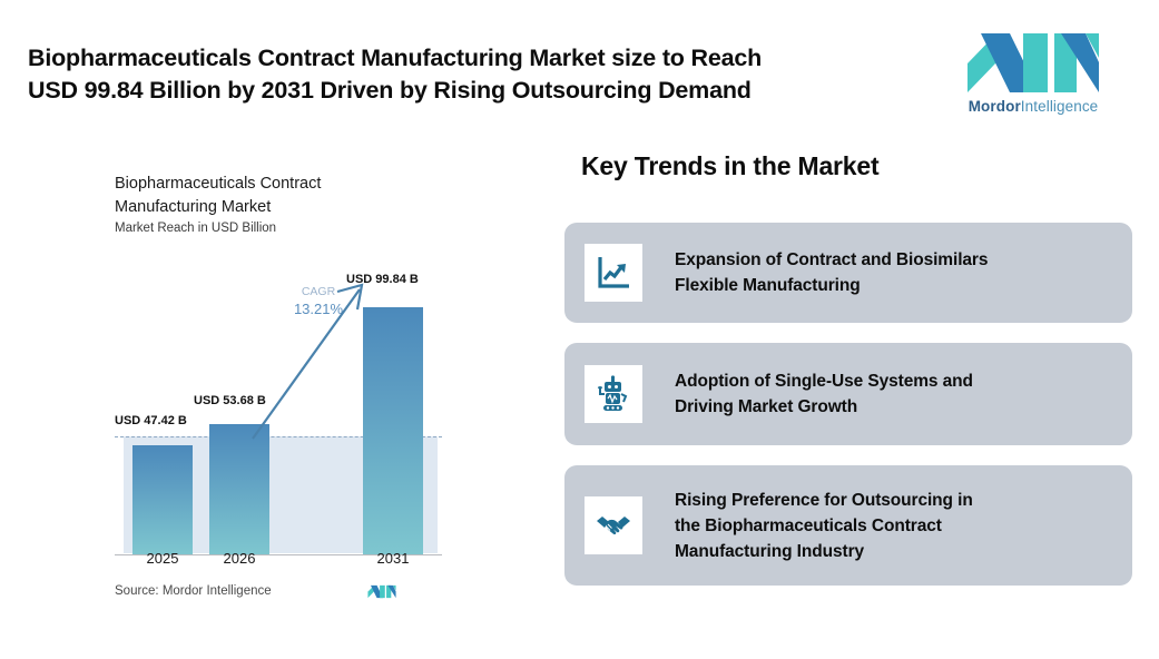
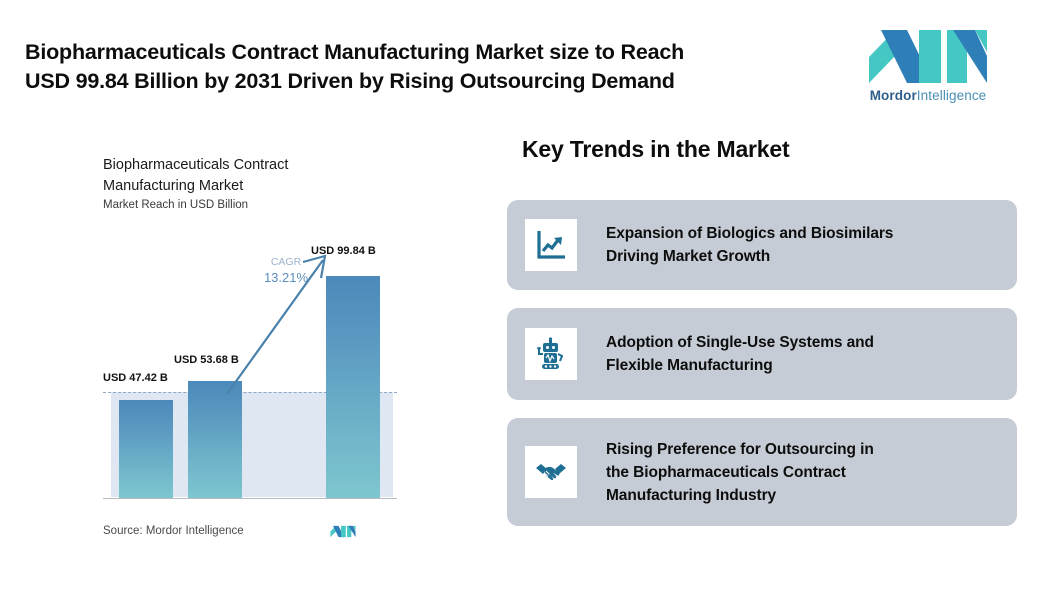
  Biopharmaceuticals Contract Manufacturing Market size to Reach
  USD 99.84 Billion by 2031 Driven by Rising Outsourcing Demand
  MordorIntelligence
  Biopharmaceuticals Contract Manufacturing Market
  Market Reach in USD Billion
  USD 47.42 B
  USD 53.68 B
  USD 99.84 B
  CAGR
  13.21%
- 2025
- 2026
- 2031
  Source: Mordor Intelligence
  Key Trends in the Market
- Expansion of Contract and Biosimilars
+ Expansion of Biologics and Biosimilars
- Flexible Manufacturing
+ Driving Market Growth
  Adoption of Single-Use Systems and
- Driving Market Growth
+ Flexible Manufacturing
  Rising Preference for Outsourcing in
  the Biopharmaceuticals Contract
  Manufacturing Industry
